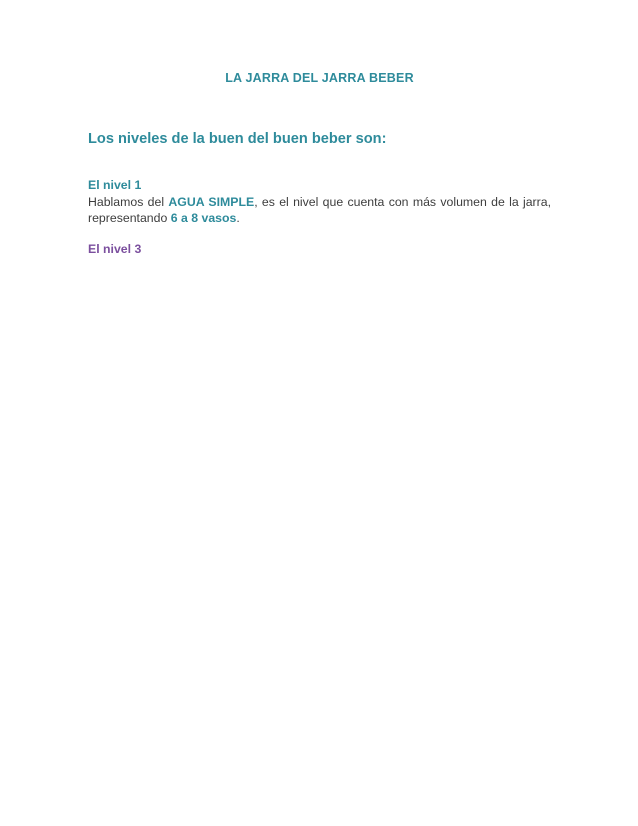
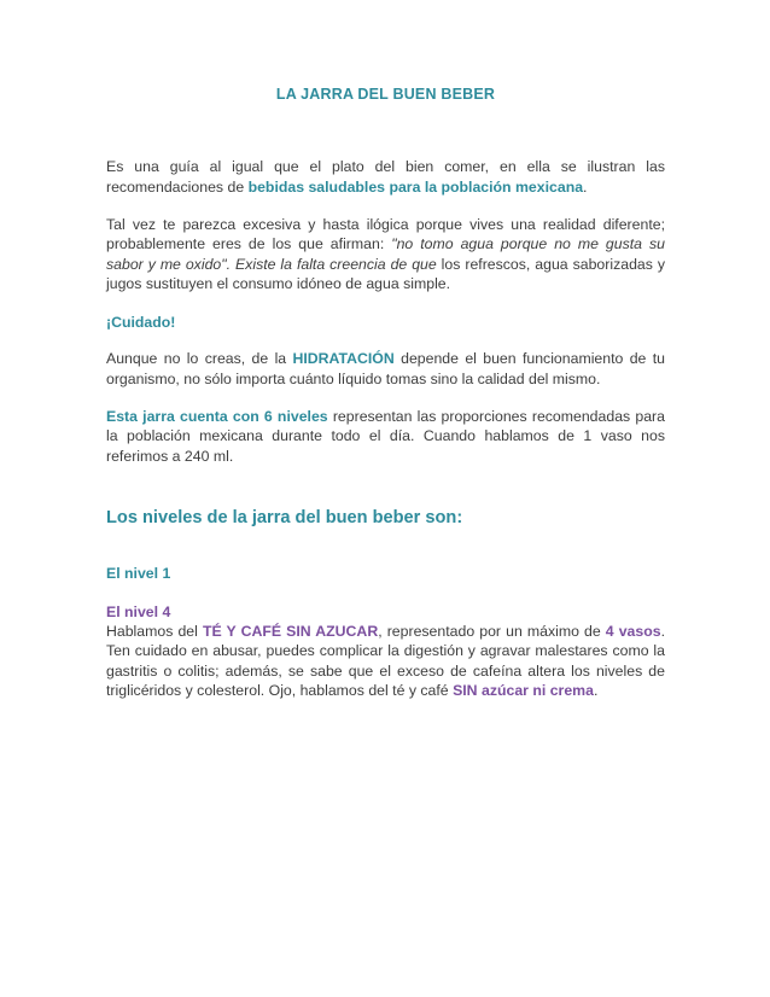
- LA JARRA DEL JARRA BEBER
+ LA JARRA DEL BUEN BEBER
+ Es una guía al igual que el plato del bien comer, en ella se ilustran las recomendaciones de bebidas saludables para la población mexicana.
+ Tal vez te parezca excesiva y hasta ilógica porque vives una realidad diferente; probablemente eres de los que afirman: "no tomo agua porque no me gusta su sabor y me oxido". Existe la falta creencia de que los refrescos, agua saborizadas y jugos sustituyen el consumo idóneo de agua simple.
+ ¡Cuidado!
+ Aunque no lo creas, de la HIDRATACIÓN depende el buen funcionamiento de tu organismo, no sólo importa cuánto líquido tomas sino la calidad del mismo.
+ Esta jarra cuenta con 6 niveles representan las proporciones recomendadas para la población mexicana durante todo el día. Cuando hablamos de 1 vaso nos referimos a 240 ml.
- Los niveles de la buen del buen beber son:
+ Los niveles de la jarra del buen beber son:
  El nivel 1
- Hablamos del AGUA SIMPLE, es el nivel que cuenta con más volumen de la jarra, representando 6 a 8 vasos.
- El nivel 3
+ El nivel 4
+ Hablamos del TÉ Y CAFÉ SIN AZUCAR, representado por un máximo de 4 vasos. Ten cuidado en abusar, puedes complicar la digestión y agravar malestares como la gastritis o colitis; además, se sabe que el exceso de cafeína altera los niveles de triglicéridos y colesterol. Ojo, hablamos del té y café SIN azúcar ni crema.
